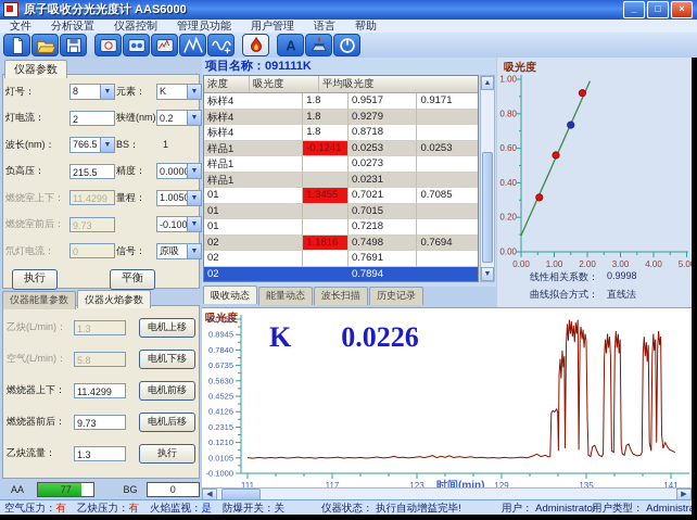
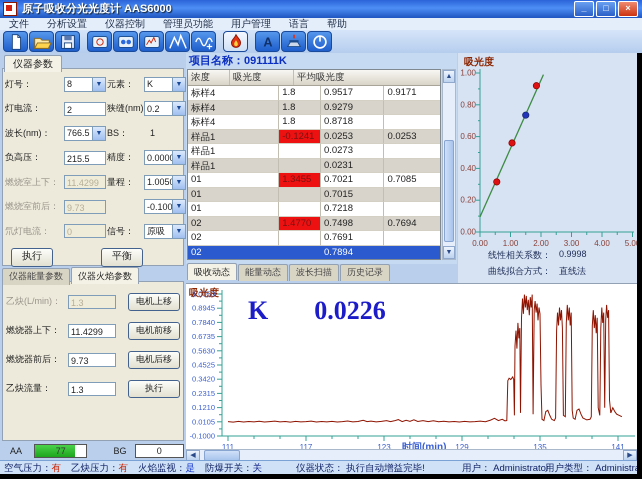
  原子吸收分光光度计 AAS6000
  _
  □
  ×
  文件
  分析设置
  仪器控制
  管理员功能
  用户管理
  语言
  帮助
  A
  仪器参数
  灯号：
  8
  元素：
  K
  灯电流：
  2
  狭缝(nm)
  0.2
  波长(nm)：
  766.5
  BS：
  1
  负高压：
  215.5
  精度：
  0.000
  燃烧室上下：
  11.4299
  量程：
  1.005
  燃烧室前后：
  9.73
  -0.100
  氘灯电流：
  0
  信号：
  原吸
  执行
  平衡
  仪器能量参数
  仪器火焰参数
  乙炔(L/min)：
  1.3
  电机上移
- 空气(L/min)：
- 5.8
- 电机下移
  燃烧器上下：
  11.4299
  电机前移
  燃烧器前后：
  9.73
  电机后移
  乙炔流量：
  1.3
  执行
  AA
  77
  BG
  0
  项目名称：091111K
  浓度
  吸光度
  平均吸光度
  标样4
  1.8
  0.9517
  0.9171
  标样4
  1.8
  0.9279
  标样4
  1.8
  0.8718
  样品1
  -0.1241
  0.0253
  0.0253
  样品1
  0.0273
  样品1
  0.0231
  01
  1.3455
  0.7021
  0.7085
  01
  0.7015
  01
  0.7218
  02
- 1.1816
+ 1.4770
  0.7498
  0.7694
  02
  0.7691
  02
  0.7894
  吸光度
  0.00
  0.20
  0.40
  0.60
  0.80
  1.00
  0.00
  1.00
  2.00
  3.00
  4.00
  5.0
  线性相关系数：
  0.9998
  曲线拟合方式：
  直线法
  吸收动态
  能量动态
  波长扫描
  历史记录
  吸光度
  K
  0.0226
  1.0050
  0.8945
  0.7840
  0.6735
  0.5630
  0.4525
- 0.4126
+ 0.3420
  0.2315
  0.1210
  0.0105
  -0.1000
  111
  117
  123
  129
  135
  141
  时间(min)
  空气压力：
  有
  乙炔压力：
  有
  火焰监视：
  是
  防爆开关：
  关
  仪器状态： 执行自动增益完毕!
  用户： Administrator
  用户类型： Administr
